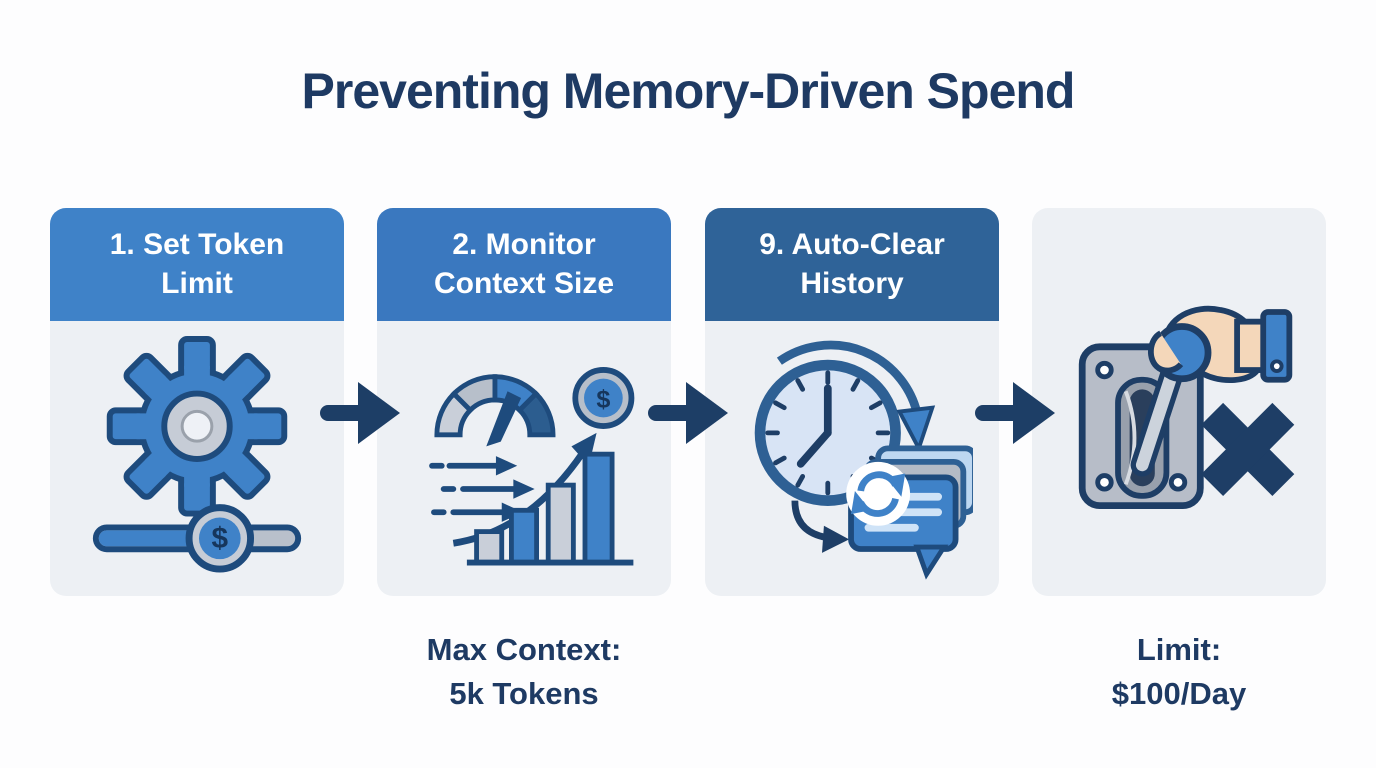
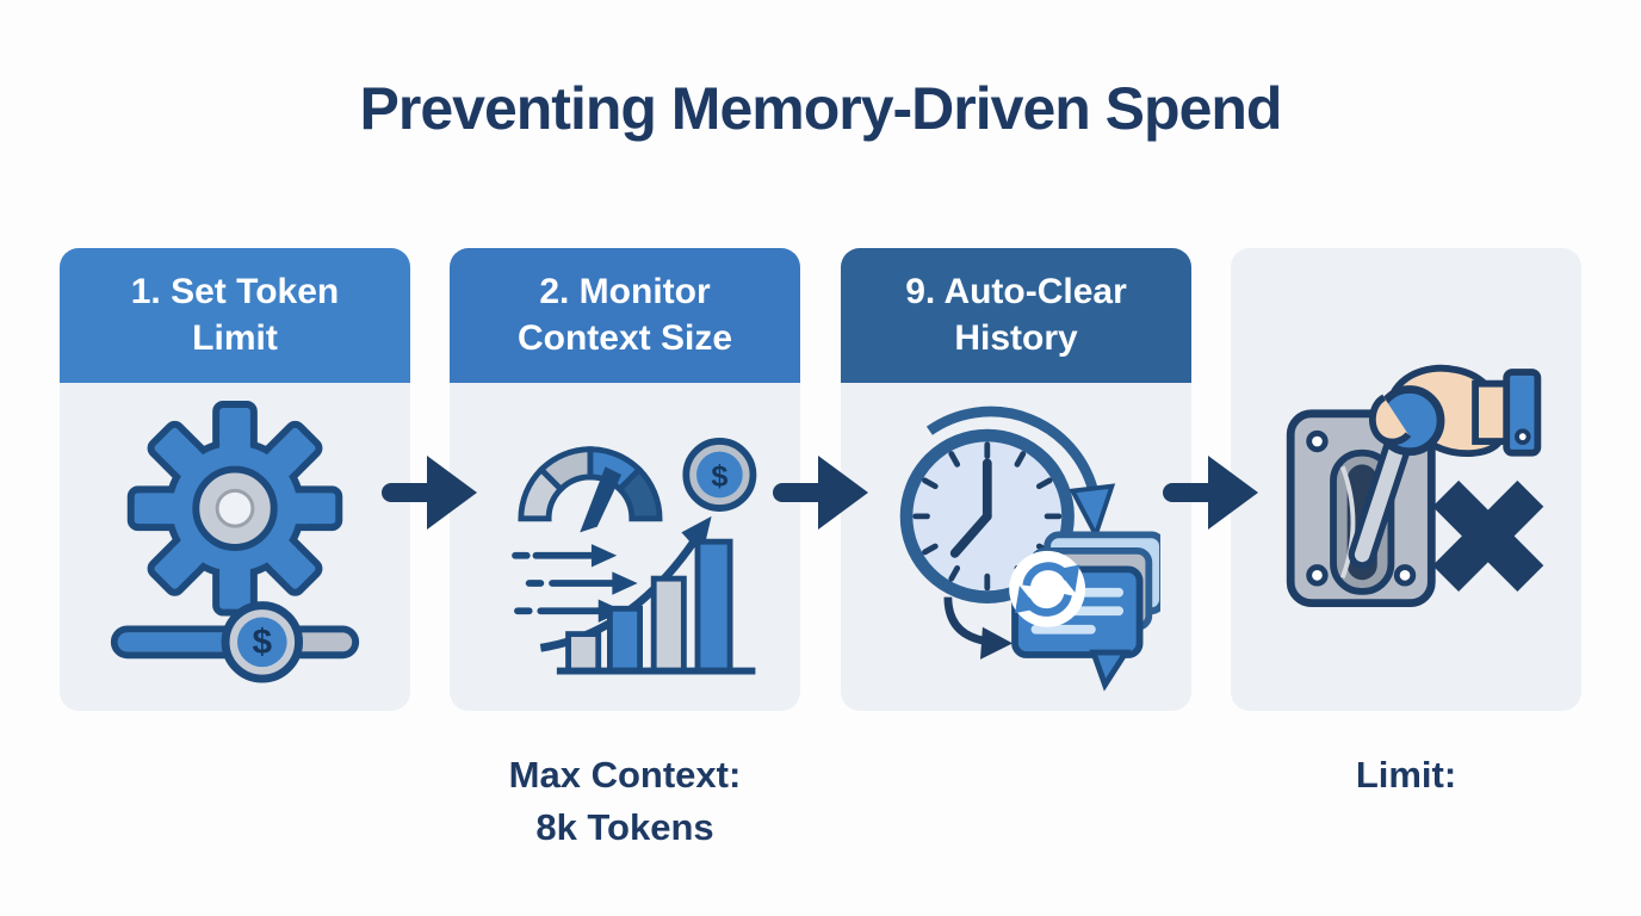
  Preventing Memory-Driven Spend
  1. Set Token
  Limit
  $
  2. Monitor
  Context Size
  $
  9. Auto-Clear
  History
  Max Context:
- 5k Tokens
+ 8k Tokens
  Limit:
- $100/Day
